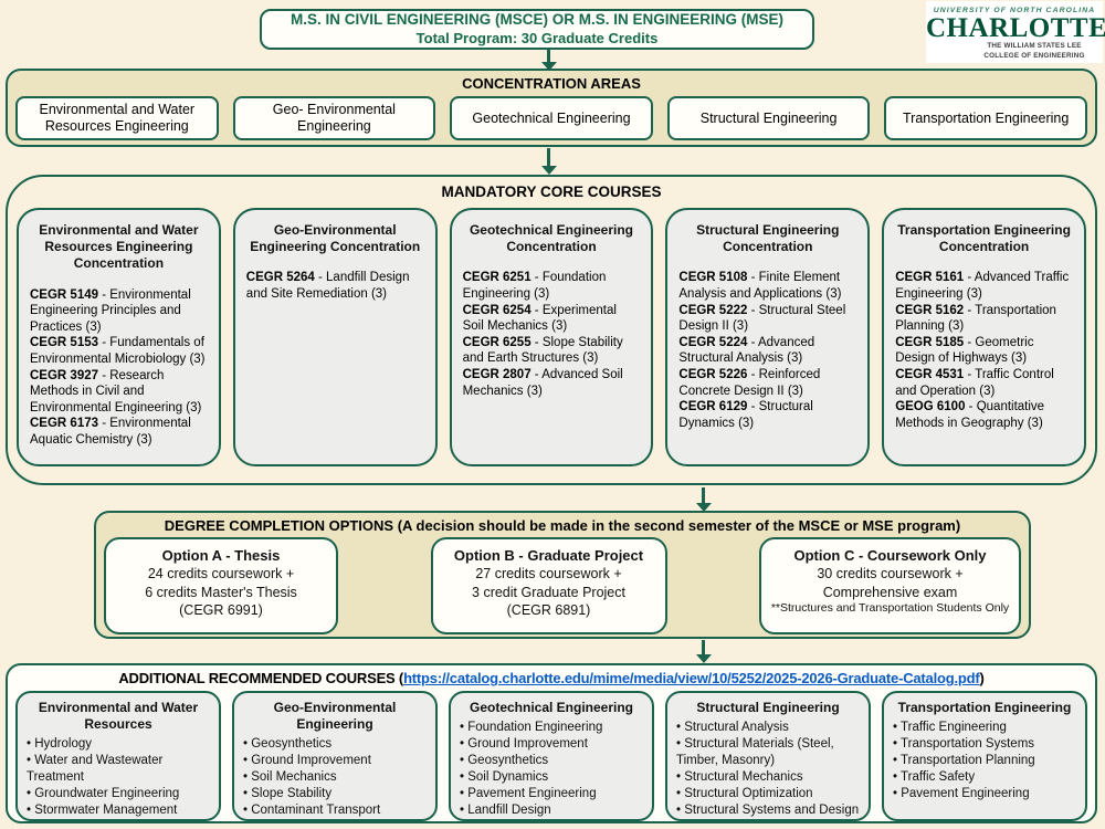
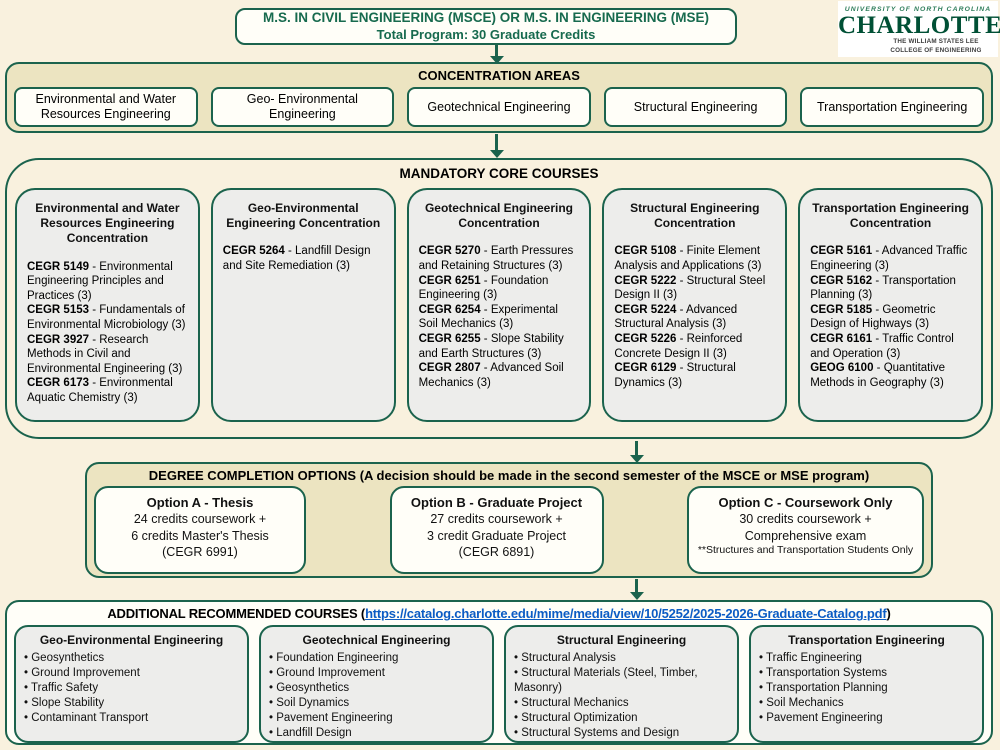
  M.S. IN CIVIL ENGINEERING (MSCE) OR M.S. IN ENGINEERING (MSE)
  Total Program: 30 Graduate Credits
  CHARLOTTE
  CONCENTRATION AREAS
  Environmental and Water Resources Engineering
  Geo- Environmental Engineering
  Geotechnical Engineering
  Structural Engineering
  Transportation Engineering
  MANDATORY CORE COURSES
  Environmental and Water Resources Engineering Concentration
  CEGR 5149 - Environmental Engineering Principles and Practices (3)
  CEGR 5153 - Fundamentals of Environmental Microbiology (3)
  CEGR 3927 - Research Methods in Civil and Environmental Engineering (3)
  CEGR 6173 - Environmental Aquatic Chemistry (3)
  Geo-Environmental Engineering Concentration
  CEGR 5264 - Landfill Design and Site Remediation (3)
  Geotechnical Engineering Concentration
+ CEGR 5270 - Earth Pressures and Retaining Structures (3)
  CEGR 6251 - Foundation Engineering (3)
  CEGR 6254 - Experimental Soil Mechanics (3)
  CEGR 6255 - Slope Stability and Earth Structures (3)
  CEGR 2807 - Advanced Soil Mechanics (3)
  Structural Engineering Concentration
  CEGR 5108 - Finite Element Analysis and Applications (3)
  CEGR 5222 - Structural Steel Design II (3)
  CEGR 5224 - Advanced Structural Analysis (3)
  CEGR 5226 - Reinforced Concrete Design II (3)
  CEGR 6129 - Structural Dynamics (3)
  Transportation Engineering Concentration
  CEGR 5161 - Advanced Traffic Engineering (3)
  CEGR 5162 - Transportation Planning (3)
  CEGR 5185 - Geometric Design of Highways (3)
- CEGR 4531 - Traffic Control and Operation (3)
+ CEGR 6161 - Traffic Control and Operation (3)
  GEOG 6100 - Quantitative Methods in Geography (3)
  DEGREE COMPLETION OPTIONS (A decision should be made in the second semester of the MSCE or MSE program)
  Option A - Thesis
  24 credits coursework +
  6 credits Master's Thesis
  (CEGR 6991)
  Option B - Graduate Project
  27 credits coursework +
  3 credit Graduate Project
  (CEGR 6891)
  Option C - Coursework Only
  30 credits coursework +
  Comprehensive exam
  **Structures and Transportation Students Only
  ADDITIONAL RECOMMENDED COURSES (https://catalog.charlotte.edu/mime/media/view/10/5252/2025-2026-Graduate-Catalog.pdf)
- Environmental and Water Resources
- Hydrology
- Water and Wastewater Treatment
- Groundwater Engineering
- Stormwater Management
  Geo-Environmental Engineering
  Geosynthetics
  Ground Improvement
- Soil Mechanics
+ Traffic Safety
  Slope Stability
  Contaminant Transport
  Geotechnical Engineering
  Foundation Engineering
  Ground Improvement
  Geosynthetics
  Soil Dynamics
  Pavement Engineering
  Landfill Design
  Structural Engineering
  Structural Analysis
  Structural Materials (Steel, Timber, Masonry)
  Structural Mechanics
  Structural Optimization
  Structural Systems and Design
  Transportation Engineering
  Traffic Engineering
  Transportation Systems
  Transportation Planning
- Traffic Safety
+ Soil Mechanics
  Pavement Engineering
